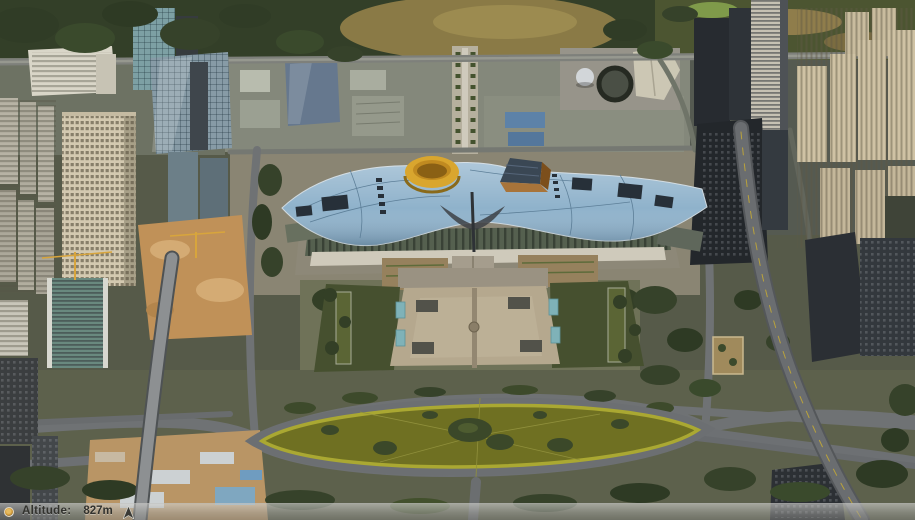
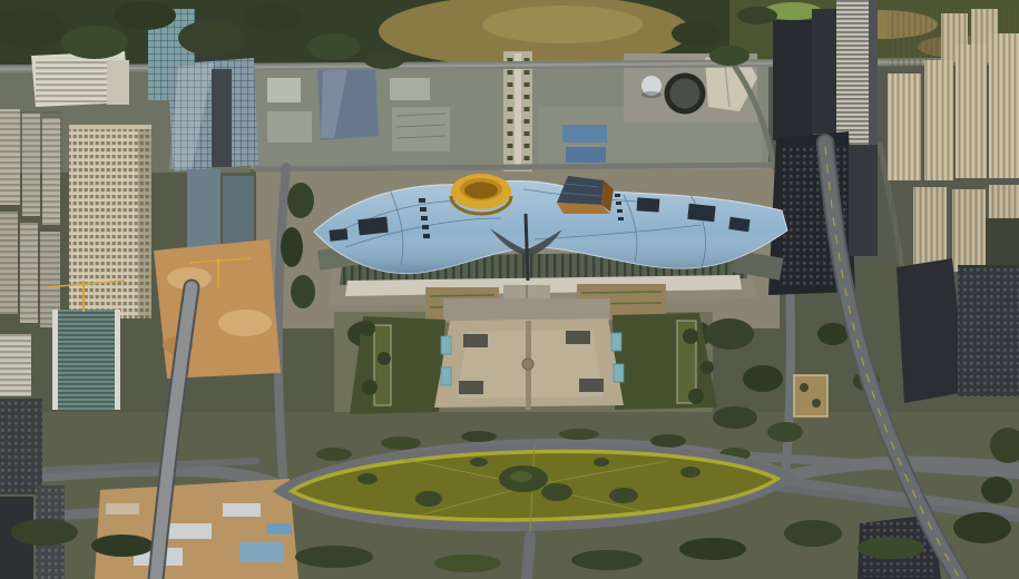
- Altitude:
- 827m
